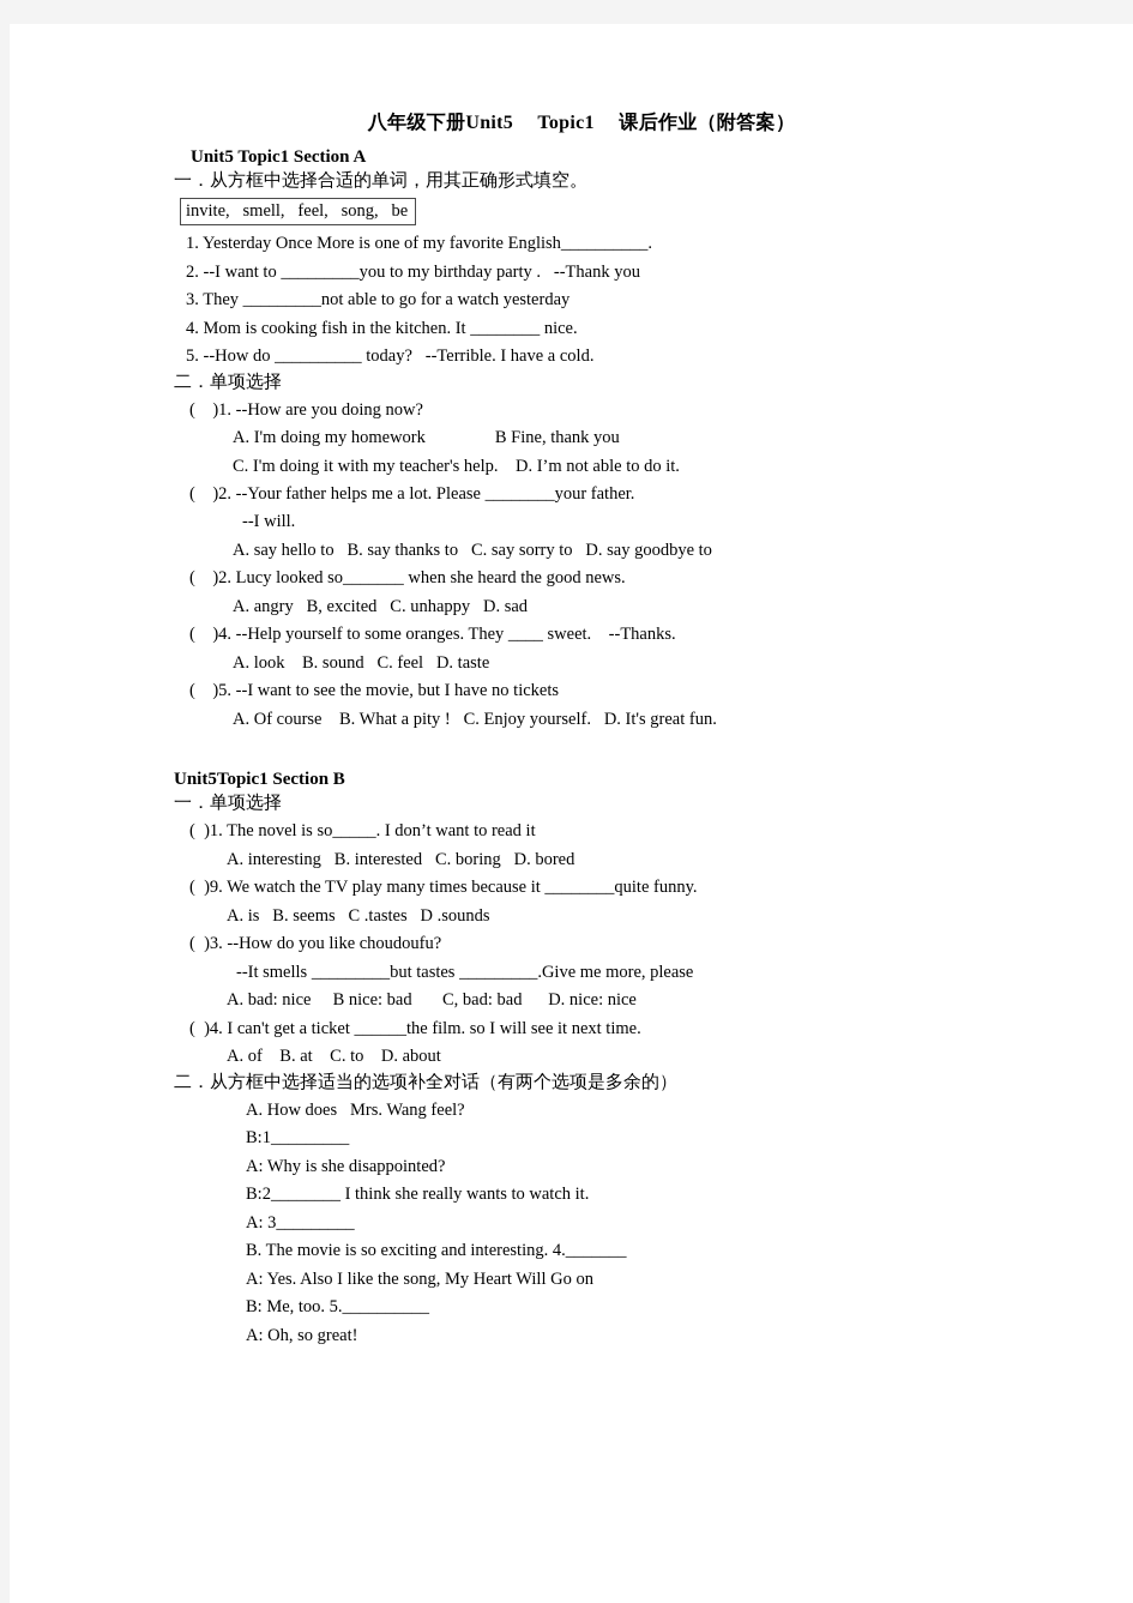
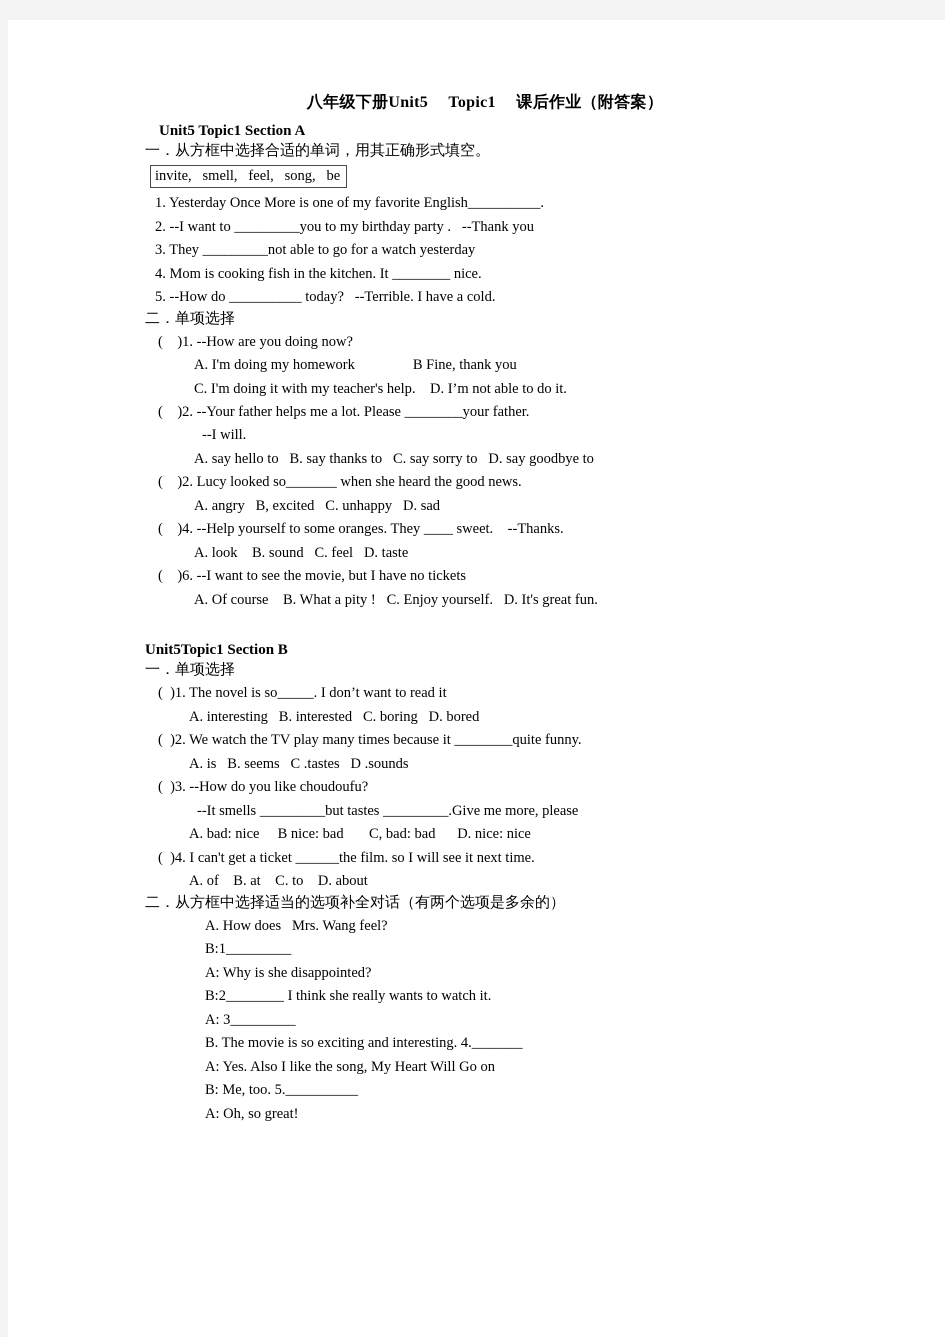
  八年级下册Unit5 Topic1 课后作业（附答案）
  Unit5 Topic1 Section A
  一．从方框中选择合适的单词，用其正确形式填空。
  invite, smell, feel, song, be
  1. Yesterday Once More is one of my favorite English__________.
  2. --I want to _________you to my birthday party . --Thank you
  3. They _________not able to go for a watch yesterday
  4. Mom is cooking fish in the kitchen. It ________ nice.
  5. --How do __________ today? --Terrible. I have a cold.
  二．单项选择
  ( )1. --How are you doing now?
  A. I'm doing my homework B Fine, thank you
  C. I'm doing it with my teacher's help. D. I’m not able to do it.
  ( )2. --Your father helps me a lot. Please ________your father.
  --I will.
  A. say hello to B. say thanks to C. say sorry to D. say goodbye to
  ( )2. Lucy looked so_______ when she heard the good news.
  A. angry B, excited C. unhappy D. sad
  ( )4. --Help yourself to some oranges. They ____ sweet. --Thanks.
  A. look B. sound C. feel D. taste
- ( )5. --I want to see the movie, but I have no tickets
+ ( )6. --I want to see the movie, but I have no tickets
  A. Of course B. What a pity ! C. Enjoy yourself. D. It's great fun.
  Unit5Topic1 Section B
  一．单项选择
  ( )1. The novel is so_____. I don’t want to read it
  A. interesting B. interested C. boring D. bored
- ( )9. We watch the TV play many times because it ________quite funny.
+ ( )2. We watch the TV play many times because it ________quite funny.
  A. is B. seems C .tastes D .sounds
  ( )3. --How do you like choudoufu?
  --It smells _________but tastes _________.Give me more, please
  A. bad: nice B nice: bad C, bad: bad D. nice: nice
  ( )4. I can't get a ticket ______the film. so I will see it next time.
  A. of B. at C. to D. about
  二．从方框中选择适当的选项补全对话（有两个选项是多余的）
  A. How does Mrs. Wang feel?
  B:1_________
  A: Why is she disappointed?
  B:2________ I think she really wants to watch it.
  A: 3_________
  B. The movie is so exciting and interesting. 4._______
  A: Yes. Also I like the song, My Heart Will Go on
  B: Me, too. 5.__________
  A: Oh, so great!
